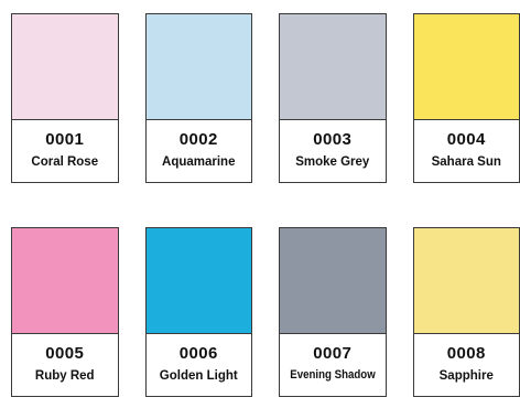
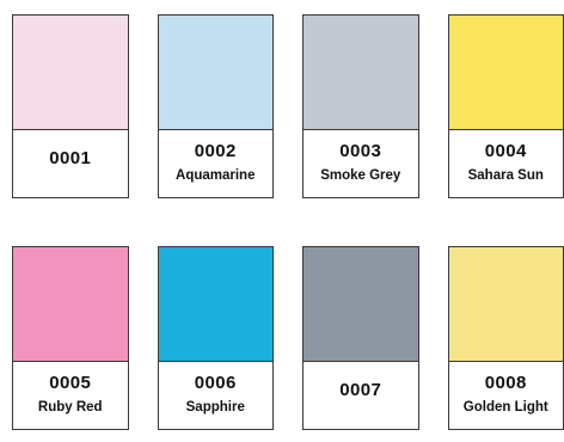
  0001
- Coral Rose
  0002
  Aquamarine
  0003
  Smoke Grey
  0004
  Sahara Sun
  0005
  Ruby Red
  0006
- Golden Light
+ Sapphire
  0007
- Evening Shadow
  0008
- Sapphire
+ Golden Light
